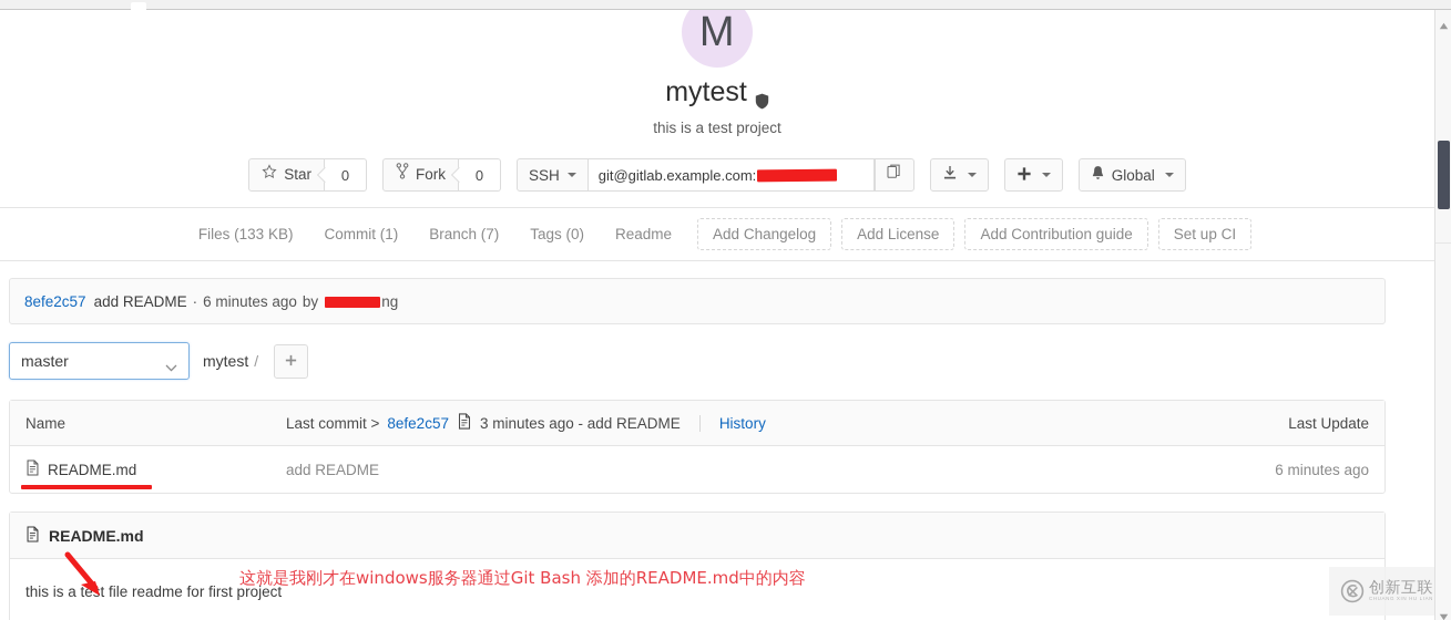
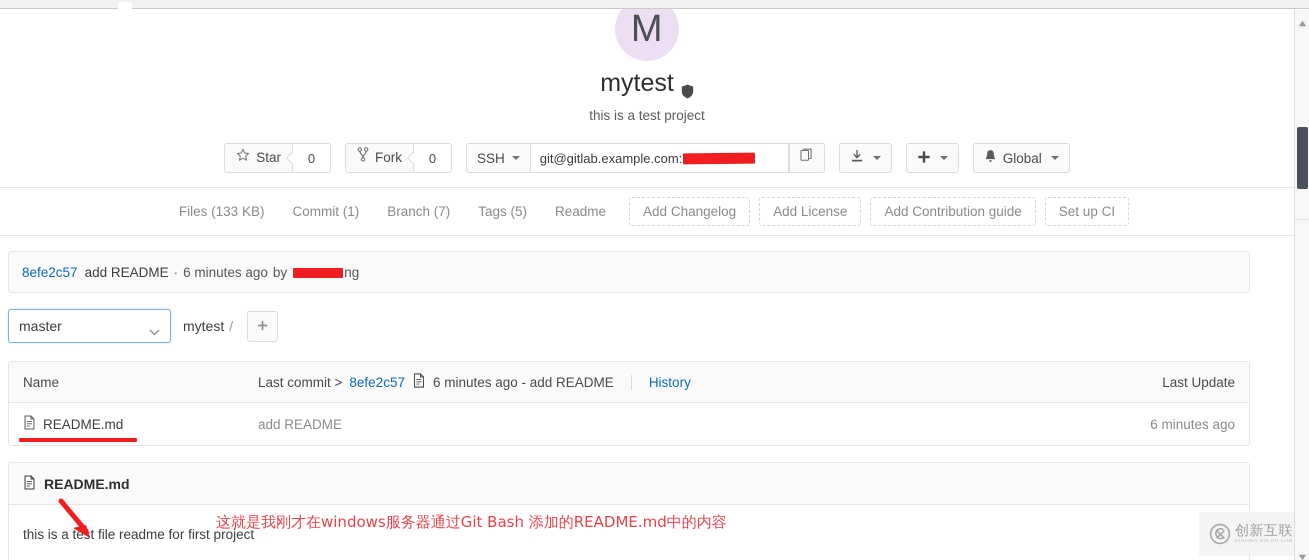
  M
  mytest
  this is a test project
  Star
  0
  Fork
  0
  SSH
  git@gitlab.example.com:
  Global
  Files (133 KB)
  Commit (1)
  Branch (7)
- Tags (0)
+ Tags (5)
  Readme
  Add Changelog
  Add License
  Add Contribution guide
  Set up CI
  8efe2c57
  add README
  ·
  6 minutes ago
  by
  ng
  master
  mytest /
  Name
  Last commit >
  8efe2c57
- 3 minutes ago - add README
+ 6 minutes ago - add README
  History
  Last Update
  README.md
  add README
  6 minutes ago
  README.md
  this is a tet file readme for first project
  这就是我刚才在windows服务器通过Git Bash 添加的README.md中的内容
  创新互联
